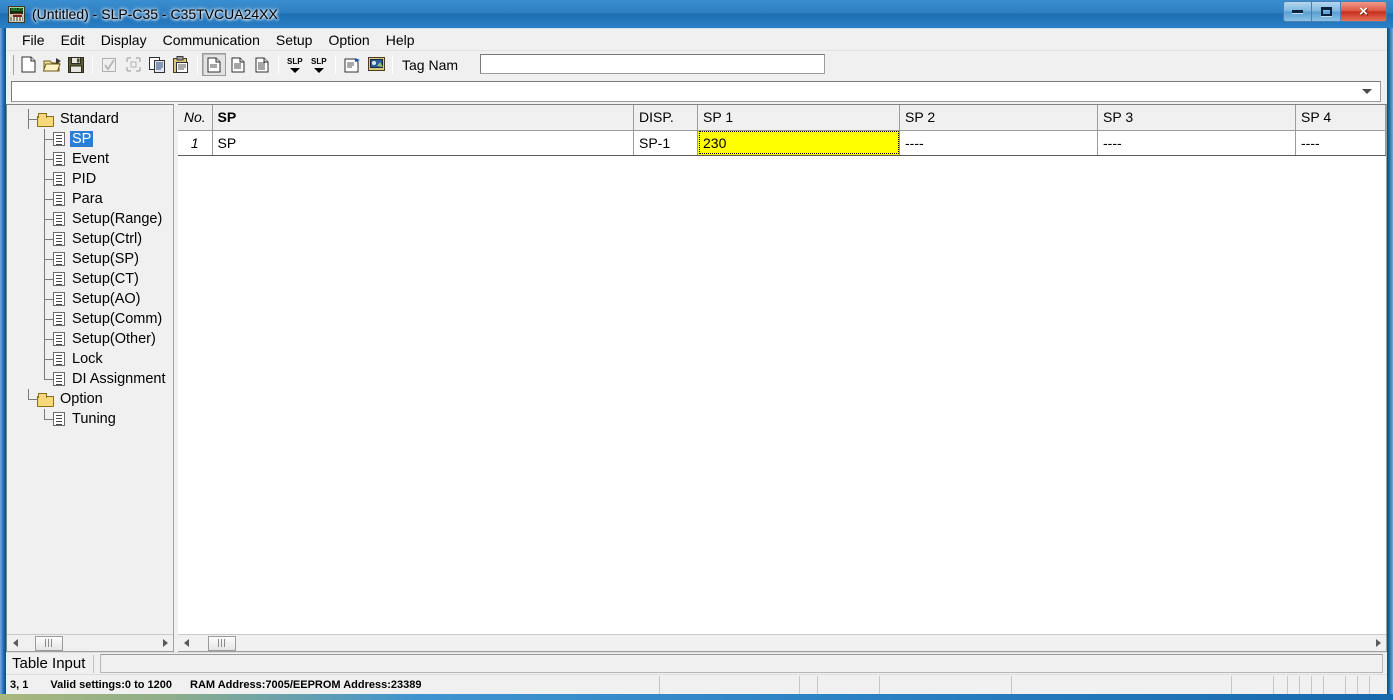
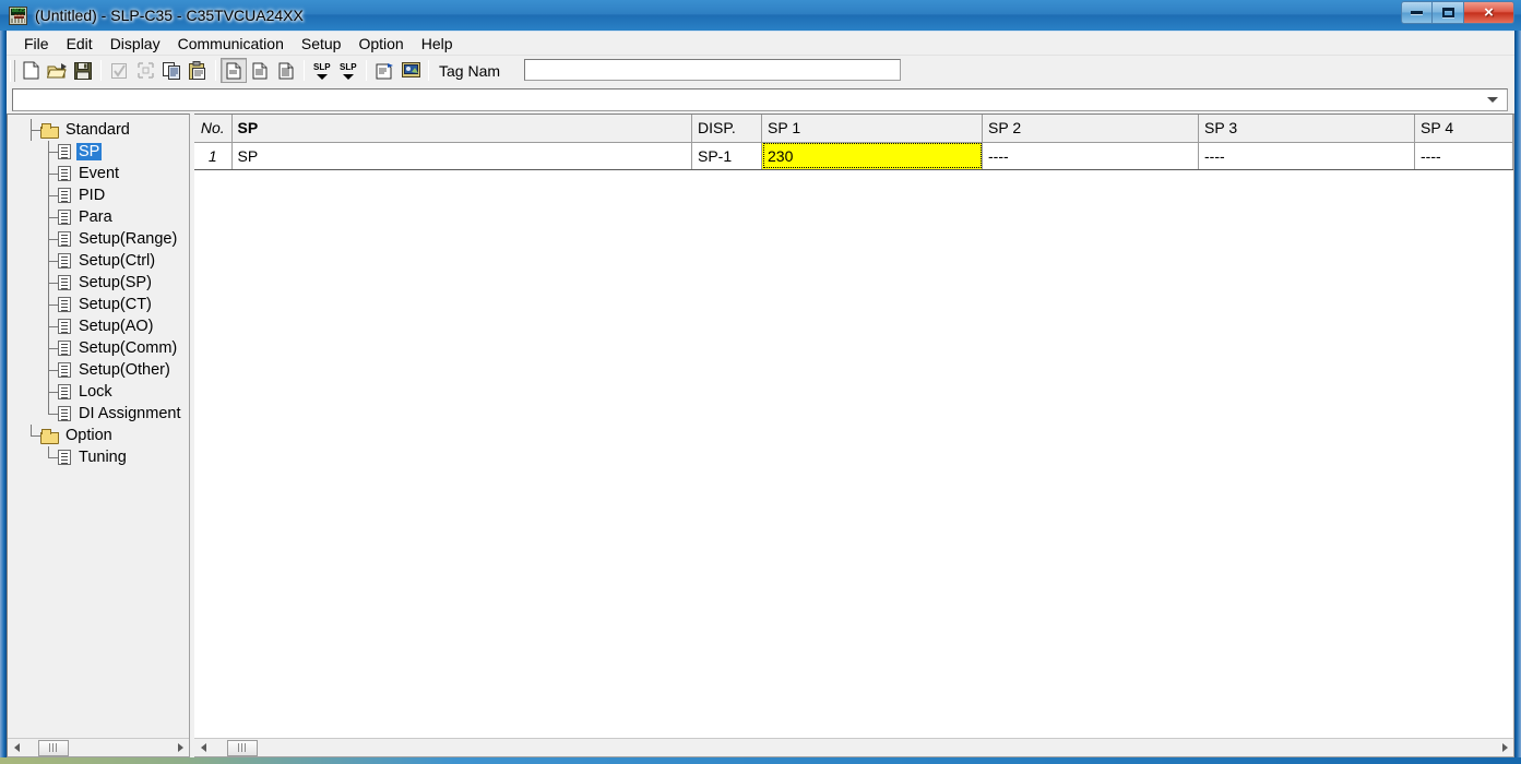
  (Untitled) - SLP-C35 - C35TVCUA24XX
  ×
  File
  Edit
  Display
  Communication
  Setup
  Option
  Help
  SLP
  SLP
  Tag Nam
  Standard
  SP
  Event
  PID
  Para
  Setup(Range)
  Setup(Ctrl)
  Setup(SP)
  Setup(CT)
  Setup(AO)
  Setup(Comm)
  Setup(Other)
  Lock
  DI Assignment
  Option
  Tuning
  No.	SP	DISP.	SP 1	SP 2	SP 3	SP 4
  1	SP	SP-1	230	----	----	----
- Table Input
- 3, 1
- Valid settings:0 to 1200
- RAM Address:7005/EEPROM Address:23389
